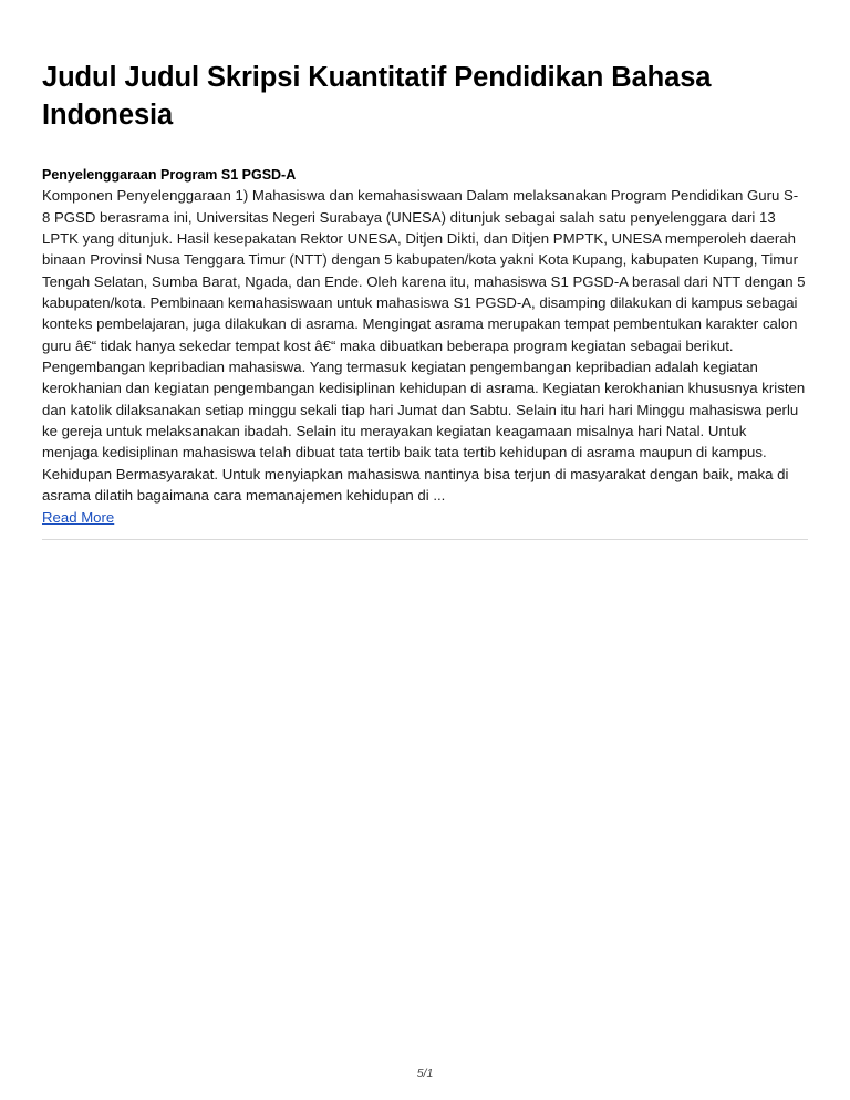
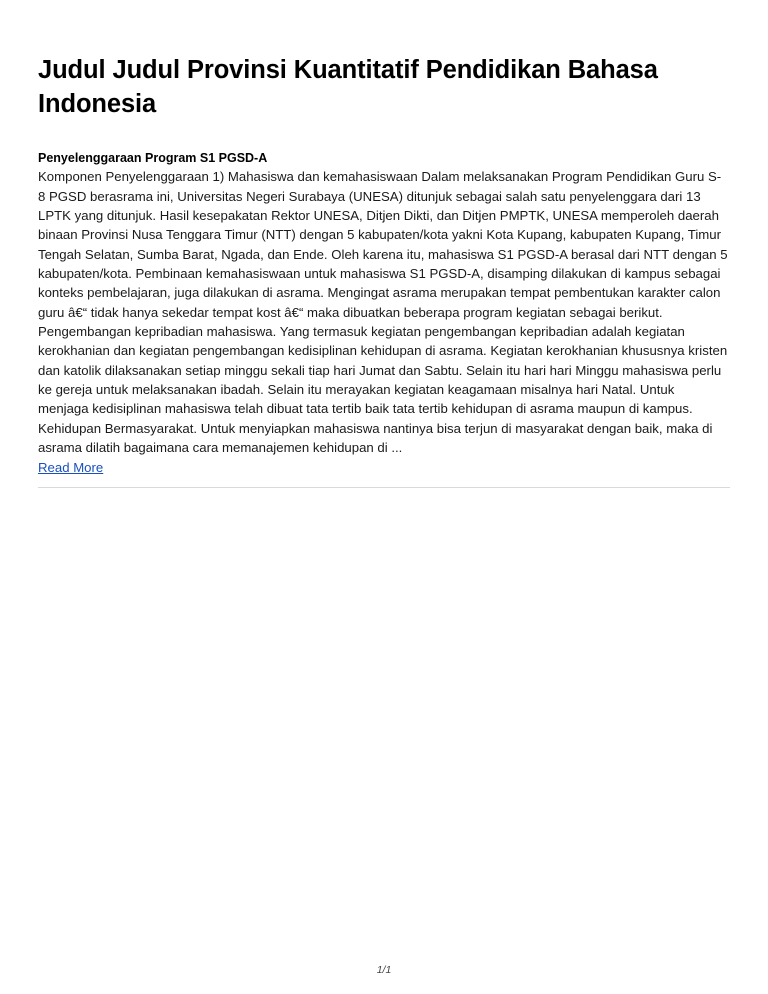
- Judul Judul Skripsi Kuantitatif Pendidikan Bahasa Indonesia
+ Judul Judul Provinsi Kuantitatif Pendidikan Bahasa Indonesia
  Penyelenggaraan Program S1 PGSD-A
  Komponen Penyelenggaraan 1) Mahasiswa dan kemahasiswaan Dalam melaksanakan Program Pendidikan Guru S-8 PGSD berasrama ini, Universitas Negeri Surabaya (UNESA) ditunjuk sebagai salah satu penyelenggara dari 13 LPTK yang ditunjuk. Hasil kesepakatan Rektor UNESA, Ditjen Dikti, dan Ditjen PMPTK, UNESA memperoleh daerah binaan Provinsi Nusa Tenggara Timur (NTT) dengan 5 kabupaten/kota yakni Kota Kupang, kabupaten Kupang, Timur Tengah Selatan, Sumba Barat, Ngada, dan Ende. Oleh karena itu, mahasiswa S1 PGSD-A berasal dari NTT dengan 5 kabupaten/kota. Pembinaan kemahasiswaan untuk mahasiswa S1 PGSD-A, disamping dilakukan di kampus sebagai konteks pembelajaran, juga dilakukan di asrama. Mengingat asrama merupakan tempat pembentukan karakter calon guru â€“ tidak hanya sekedar tempat kost â€“ maka dibuatkan beberapa program kegiatan sebagai berikut. Pengembangan kepribadian mahasiswa. Yang termasuk kegiatan pengembangan kepribadian adalah kegiatan kerokhanian dan kegiatan pengembangan kedisiplinan kehidupan di asrama. Kegiatan kerokhanian khususnya kristen dan katolik dilaksanakan setiap minggu sekali tiap hari Jumat dan Sabtu. Selain itu hari hari Minggu mahasiswa perlu ke gereja untuk melaksanakan ibadah. Selain itu merayakan kegiatan keagamaan misalnya hari Natal. Untuk menjaga kedisiplinan mahasiswa telah dibuat tata tertib baik tata tertib kehidupan di asrama maupun di kampus. Kehidupan Bermasyarakat. Untuk menyiapkan mahasiswa nantinya bisa terjun di masyarakat dengan baik, maka di asrama dilatih bagaimana cara memanajemen kehidupan di ...
  Read More
- 5/1
+ 1/1
